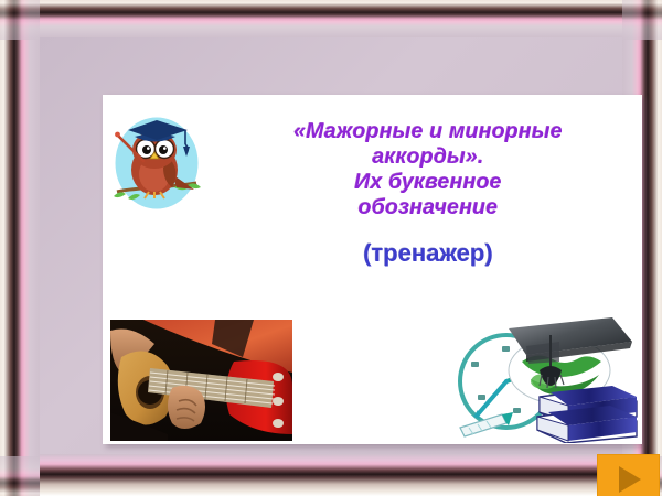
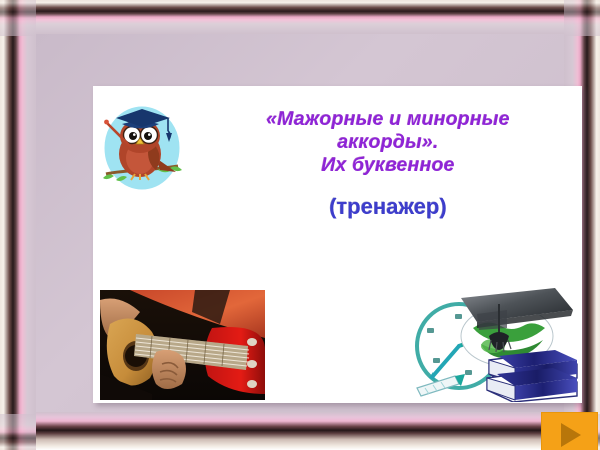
  «Мажорные и минорные
  аккорды».
  Их буквенное
- обозначение
  (тренажер)
